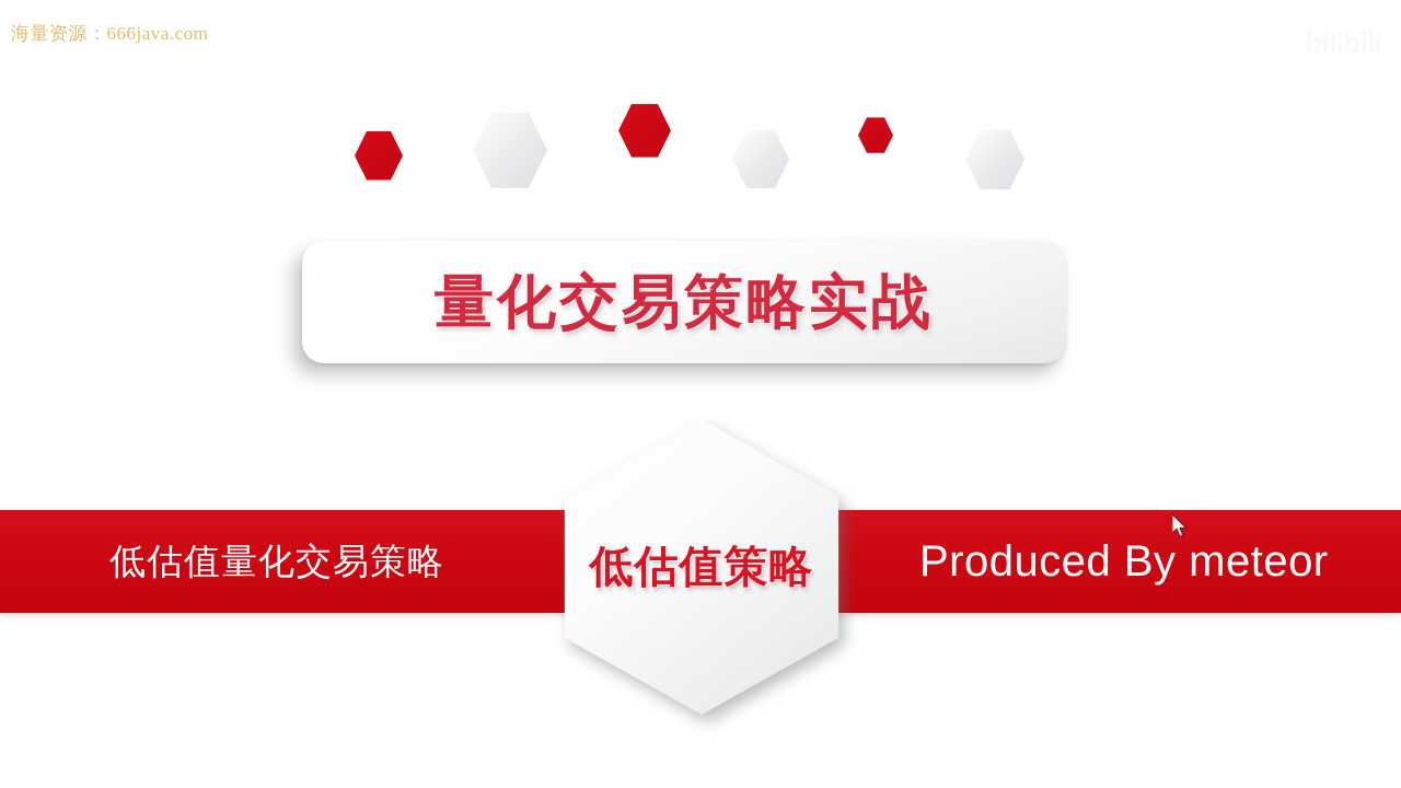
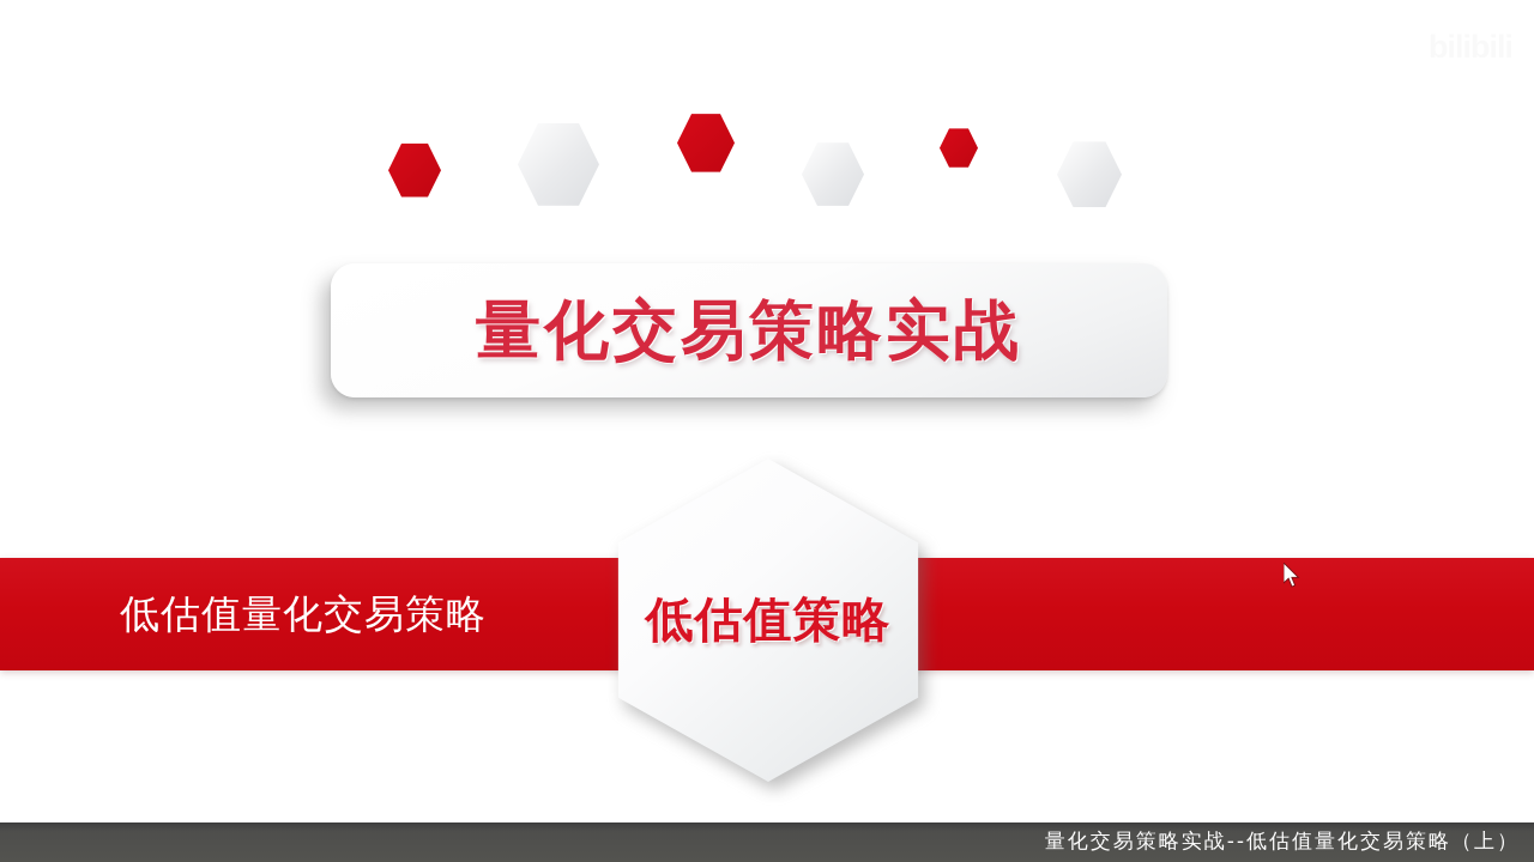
- 海量资源：666java.com
  量化交易策略实战
  低估值量化交易策略
- Produced By meteor
  低估值策略
+ 量化交易策略实战--低估值量化交易策略（上）
